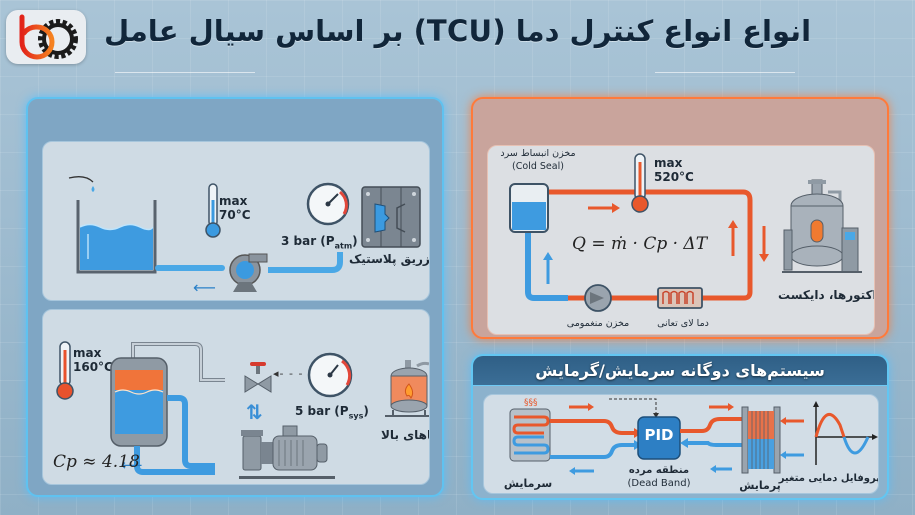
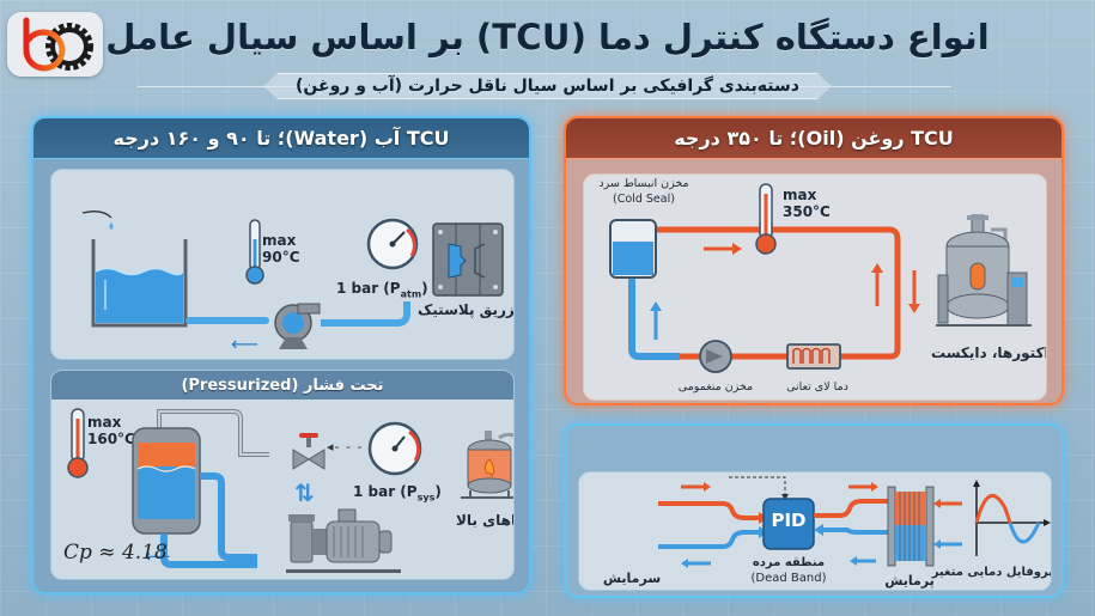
- انواع انواع کنترل دما (TCU) بر اساس سیال عامل
+ انواع دستگاه کنترل دما (TCU) بر اساس سیال عامل
+ دسته‌بندی گرافیکی بر اساس سیال ناقل حرارت (آب و روغن)
+ TCU آب (Water)؛ تا ۹۰ و ۱۶۰ درجه
  ⟵
  max
- 70°C
+ 90°C
- 3 bar (Patm)
+ 1 bar (Patm)
  زریق پلاستیک
+ تحت فشار (Pressurized)
  max
  160°C
  ⟵
  ◂- - -
  ⇅
- 5 bar (Psys)
+ 1 bar (Psys)
  های بالا
  Cp ≈ 4.18
+ TCU روغن (Oil)؛ تا ۳۵۰ درجه
  مخزن انبساط سرد
  (Cold Seal)
  max
- 520°C
+ 350°C
- Q = ṁ · Cp · ΔT
  مخزن منغمومی
  دما لای تعانی
  کتورها، دایکست
- سیستمهای دوگانه سرمایش/گرمایش
- §§§
  PID
  سرمایش
  منطقه مرده
  (Dead Band)
  پرمایش
  روفایل دمایی متغیر
